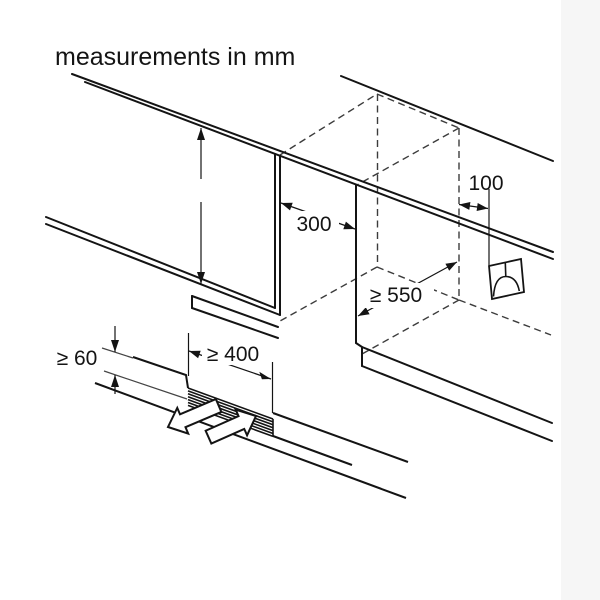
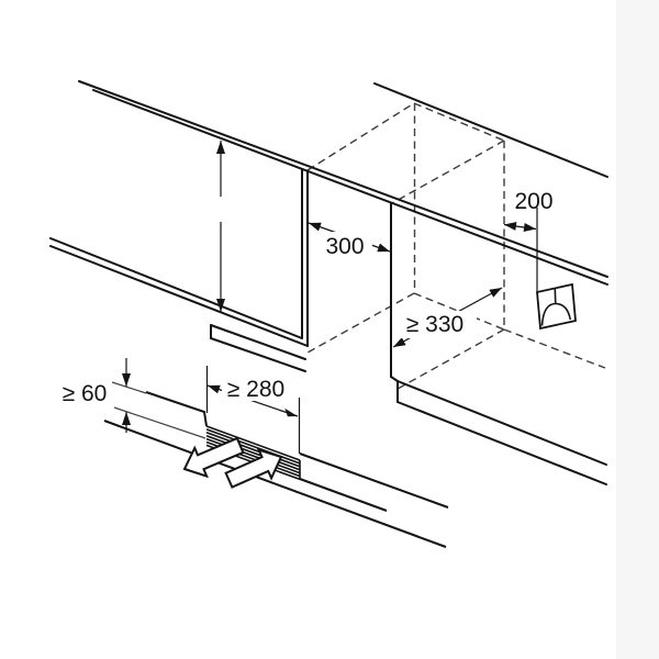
- measurements in mm
  300
- 100
+ 200
- ≥ 550
+ ≥ 330
  ≥ 60
- ≥ 400
+ ≥ 280
